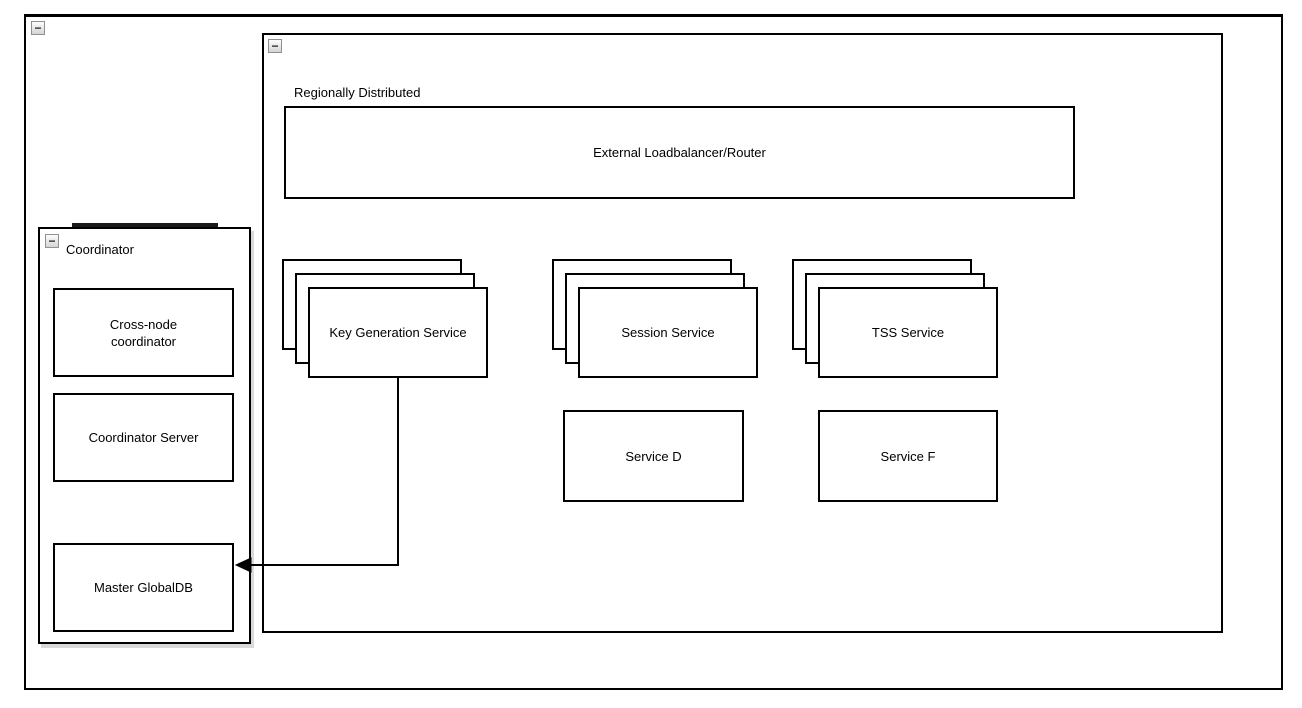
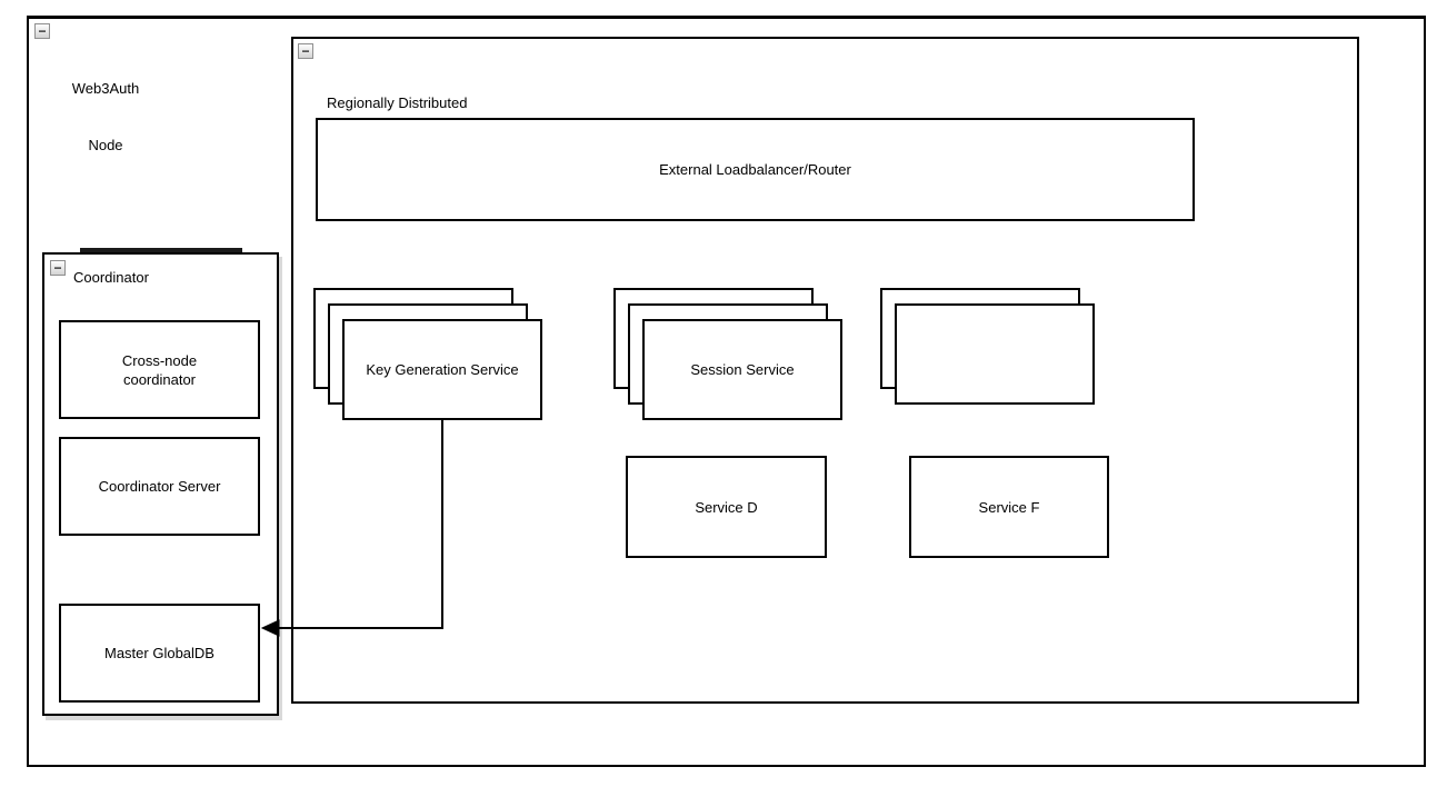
  −
+ Web3Auth
+ Node
  −
  Regionally Distributed
  External Loadbalancer/Router
  Key Generation Service
  Session Service
- TSS Service
  Service D
  Service F
  −
  Coordinator
  Cross-node coordinator
  Coordinator Server
  Master GlobalDB
